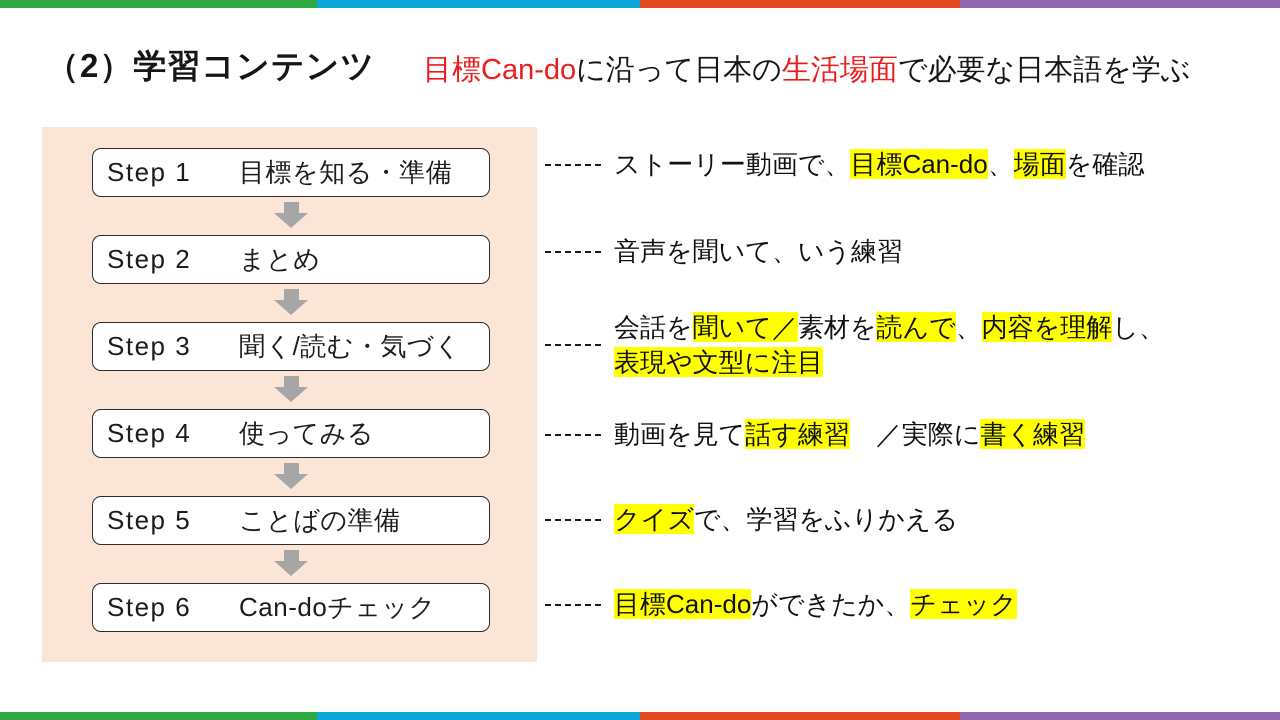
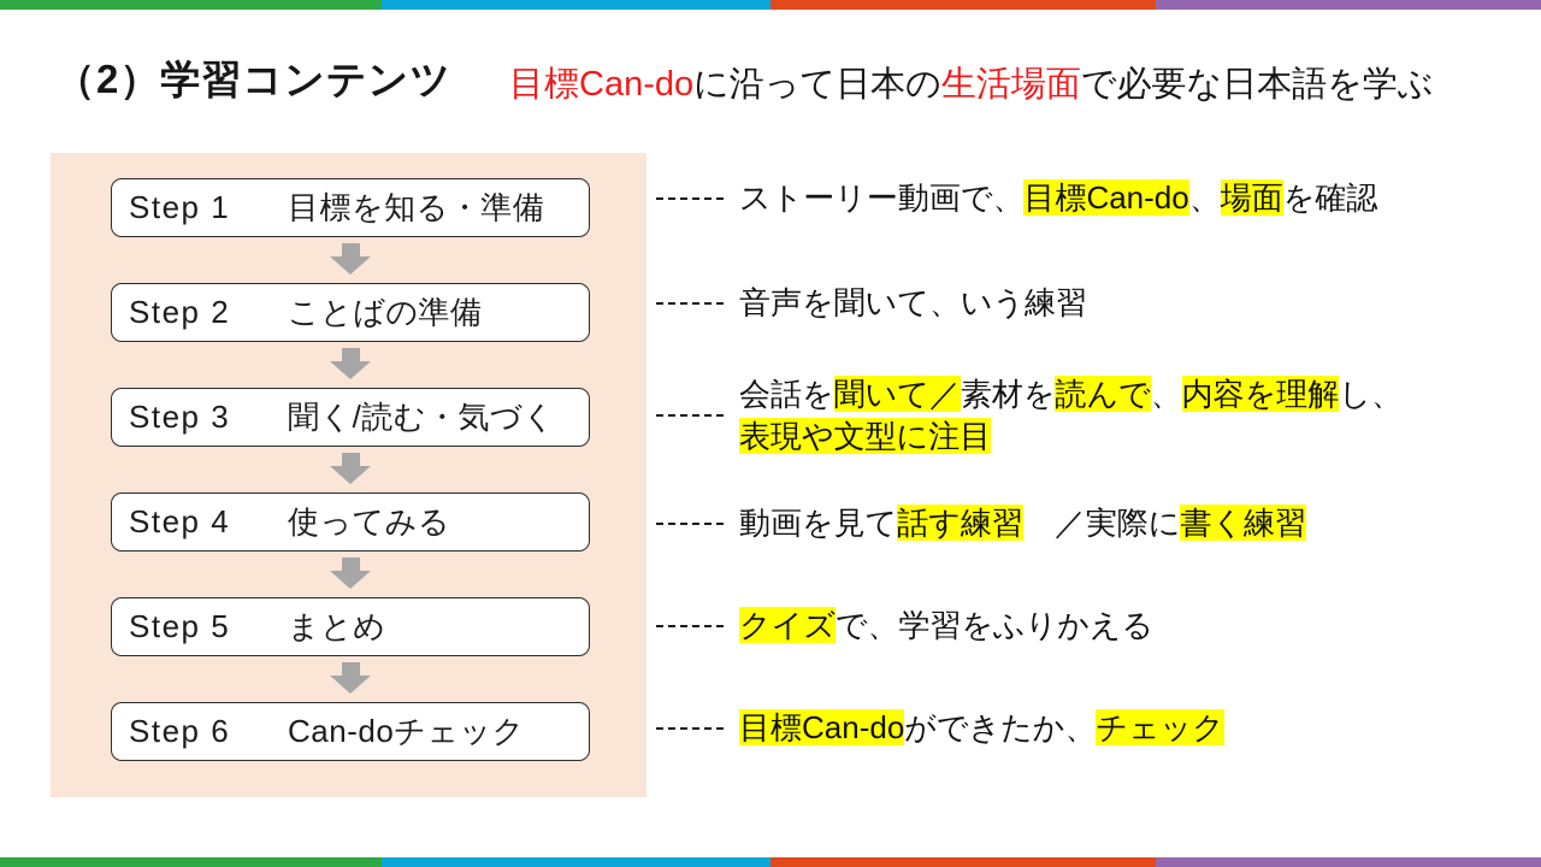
  （2）学習コンテンツ
  目標Can-doに沿って日本の生活場面で必要な日本語を学ぶ
  Step 1
  目標を知る・準備
  Step 2
- まとめ
+ ことばの準備
  Step 3
  聞く/読む・気づく
  Step 4
  使ってみる
  Step 5
- ことばの準備
+ まとめ
  Step 6
  Can-doチェック
  ストーリー動画で、目標Can-do、場面を確認
  音声を聞いて、いう練習
  会話を聞いて／素材を読んで、内容を理解し、
  表現や文型に注目
  動画を見て話す練習 ／実際に書く練習
  クイズで、学習をふりかえる
  目標Can-doができたか、チェック
